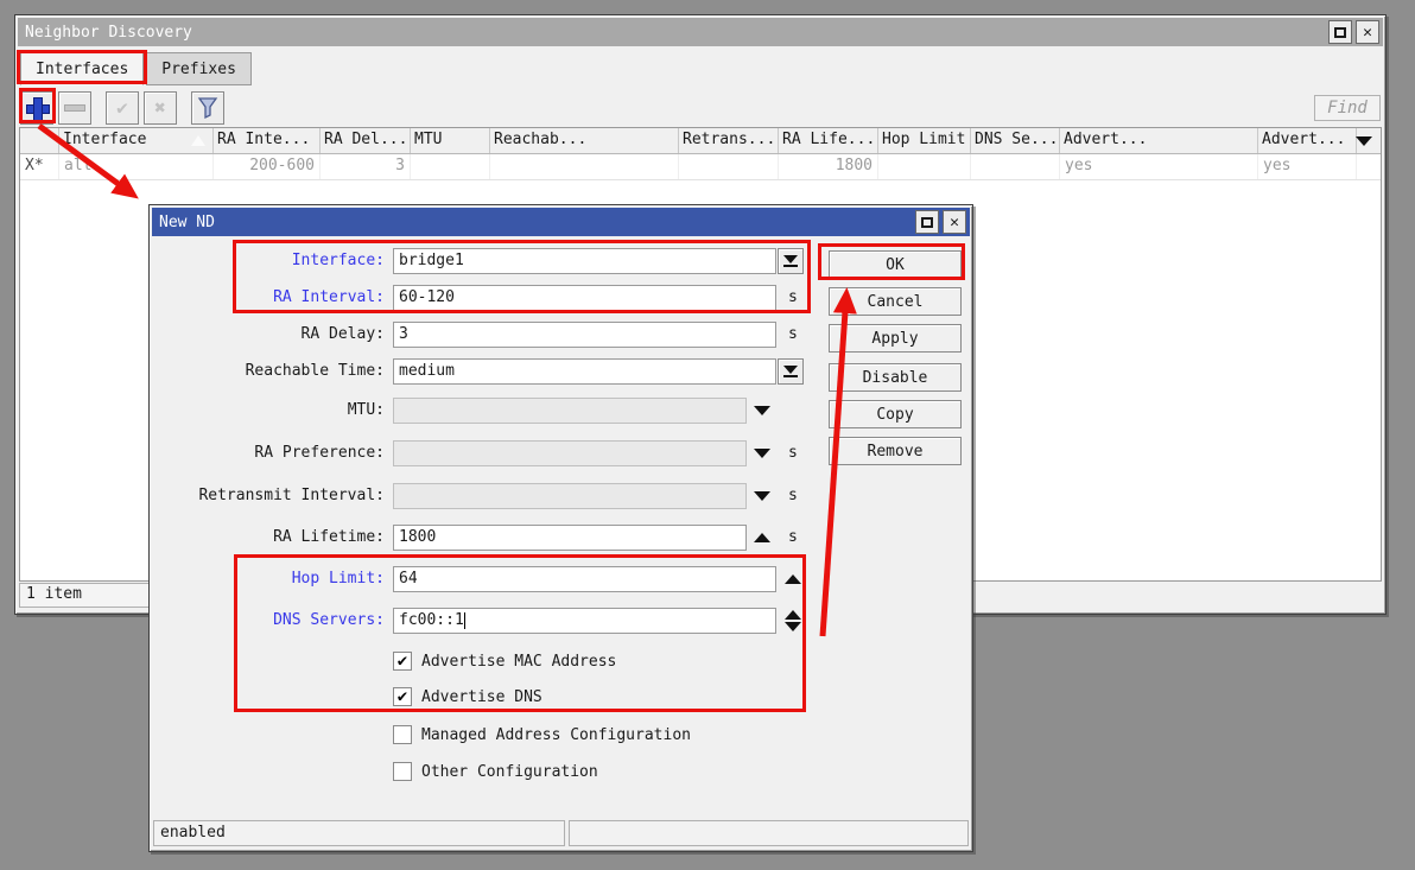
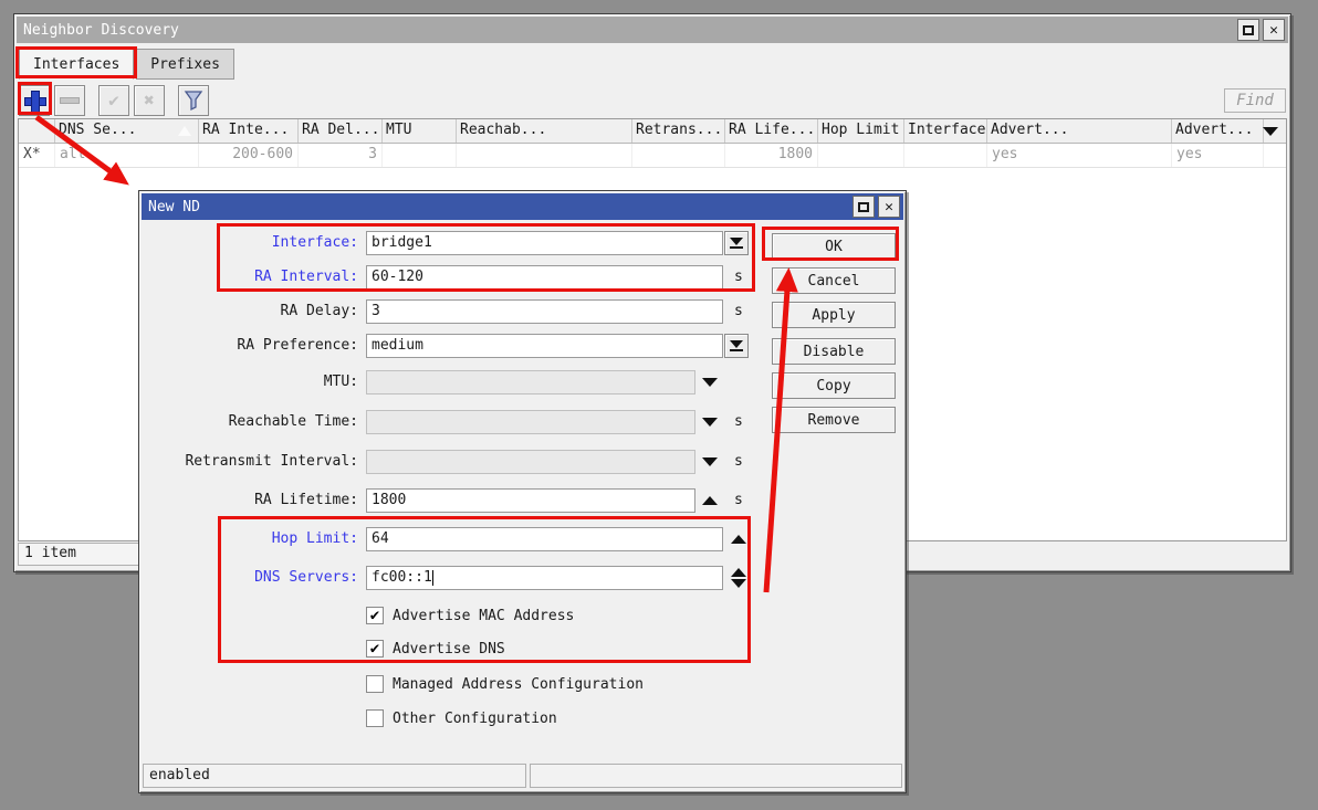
  Neighbor Discovery
  ✕
  Interfaces
  Prefixes
  ✔
  ✖
  Find
- Interface
+ DNS Se...
  RA Inte...
  RA Del...
  MTU
  Reachab...
  Retrans...
  RA Life...
  Hop Limit
- DNS Se...
+ Interface
  Advert...
  Advert...
  X*
  all
  200-600
  3
  1800
  yes
  yes
  1 item
  New ND
  ✕
  Interface:
  bridge1
  RA Interval:
  60-120
  s
  RA Delay:
  3
  s
- Reachable Time:
+ RA Preference:
  medium
  MTU:
- RA Preference:
+ Reachable Time:
  s
  Retransmit Interval:
  s
  RA Lifetime:
  1800
  s
  Hop Limit:
  64
  DNS Servers:
  fc00::1
  ✔
  Advertise MAC Address
  ✔
  Advertise DNS
  Managed Address Configuration
  Other Configuration
  OK
  Cancel
  Apply
  Disable
  Copy
  Remove
  enabled
